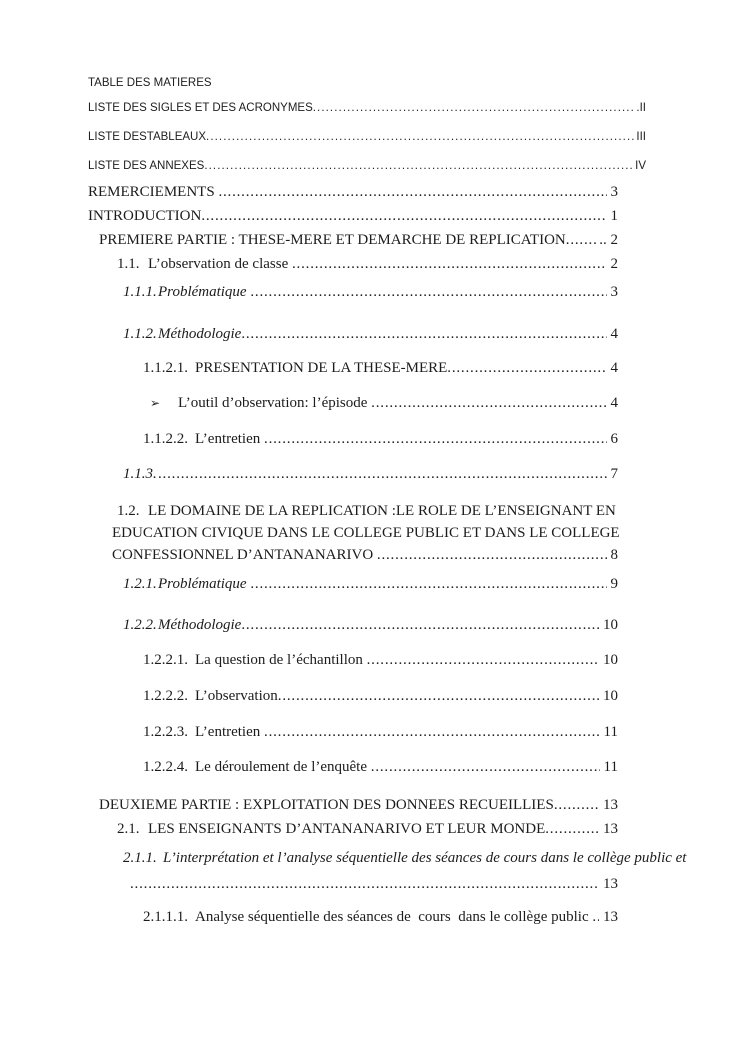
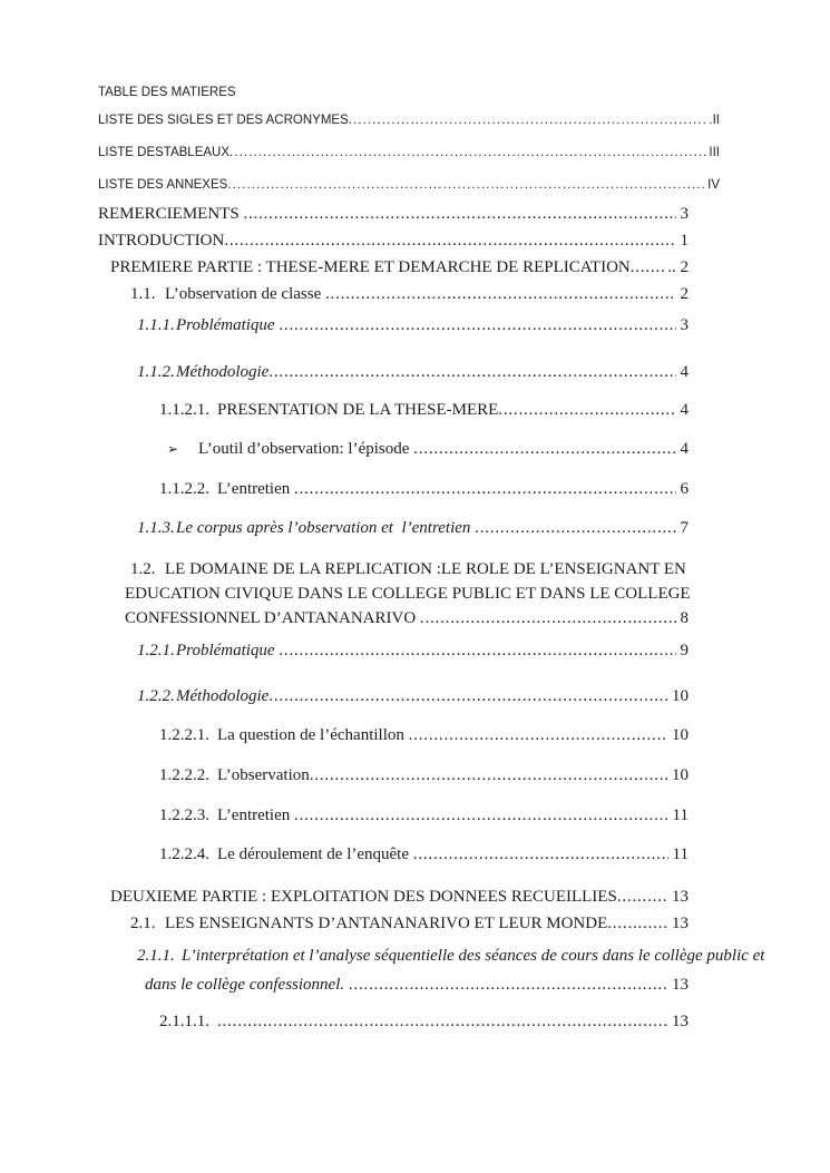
  TABLE DES MATIERES
  LISTE DES SIGLES ET DES ACRONYMES
  .II
  LISTE DESTABLEAUX
  III
  LISTE DES ANNEXES
  IV
  REMERCIEMENTS
  3
  INTRODUCTION
  1
  PREMIERE PARTIE : THESE-MERE ET DEMARCHE DE REPLICATION
  .. 2
  1.1.
  L’observation de classe
  2
  1.1.1.
  Problématique
  3
  1.1.2.
  Méthodologie
  4
  1.1.2.1.
  PRESENTATION DE LA THESE-MERE
  4
  ➢
  L’outil d’observation: l’épisode
  4
  1.1.2.2.
  L’entretien
  6
  1.1.3.
+ Le corpus après l’observation et l’entretien
  7
  1.2. LE DOMAINE DE LA REPLICATION :LE ROLE DE L’ENSEIGNANT EN
  EDUCATION CIVIQUE DANS LE COLLEGE PUBLIC ET DANS LE COLLEGE
  CONFESSIONNEL D’ANTANANARIVO
  8
  1.2.1.
  Problématique
  9
  1.2.2.
  Méthodologie
  10
  1.2.2.1.
  La question de l’échantillon
  10
  1.2.2.2.
  L’observation
  10
  1.2.2.3.
  L’entretien
  11
  1.2.2.4.
  Le déroulement de l’enquête
  11
  DEUXIEME PARTIE : EXPLOITATION DES DONNEES RECUEILLIES
  13
  2.1.
  LES ENSEIGNANTS D’ANTANANARIVO ET LEUR MONDE
  13
  2.1.1. L’interprétation et l’analyse séquentielle des séances de cours dans le collège public et
+ dans le collège confessionnel.
  13
  2.1.1.1.
- Analyse séquentielle des séances de cours dans le collège public
  13
